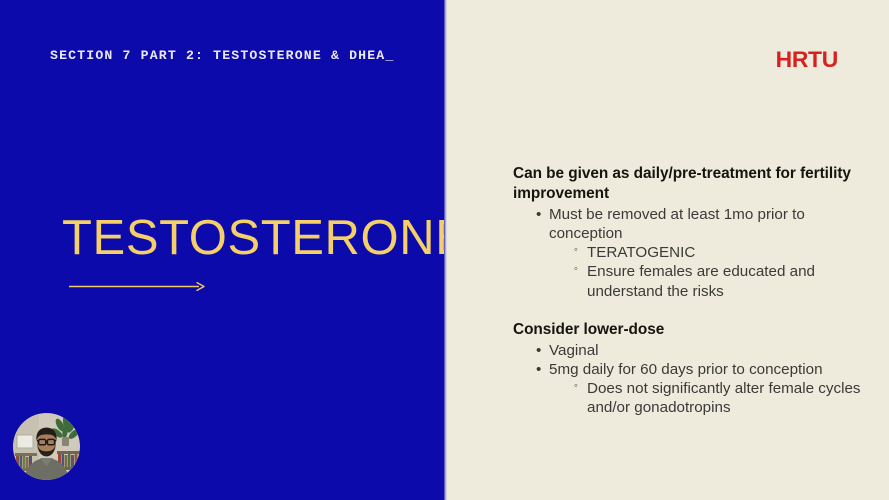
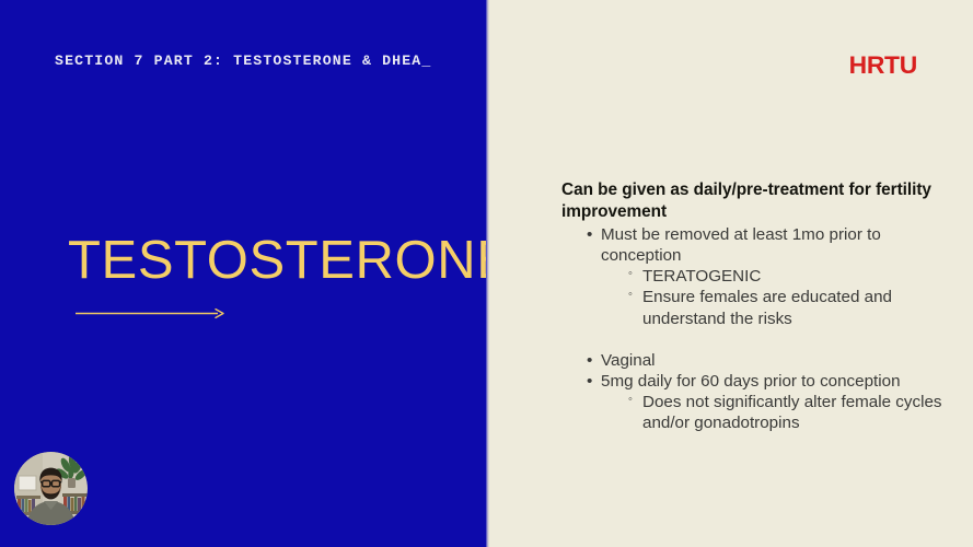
  SECTION 7 PART 2: TESTOSTERONE & DHEA_
  TESTOSTERON
  HRTU
  Can be given as daily/pre-treatment for fertility improvement
  •
  Must be removed at least 1mo prior to conception
  ◦
  TERATOGENIC
  ◦
  Ensure females are educated and understand the risks
- Consider lower-dose
  •
  Vaginal
  •
  5mg daily for 60 days prior to conception
  ◦
  Does not significantly alter female cycles and/or gonadotropins
